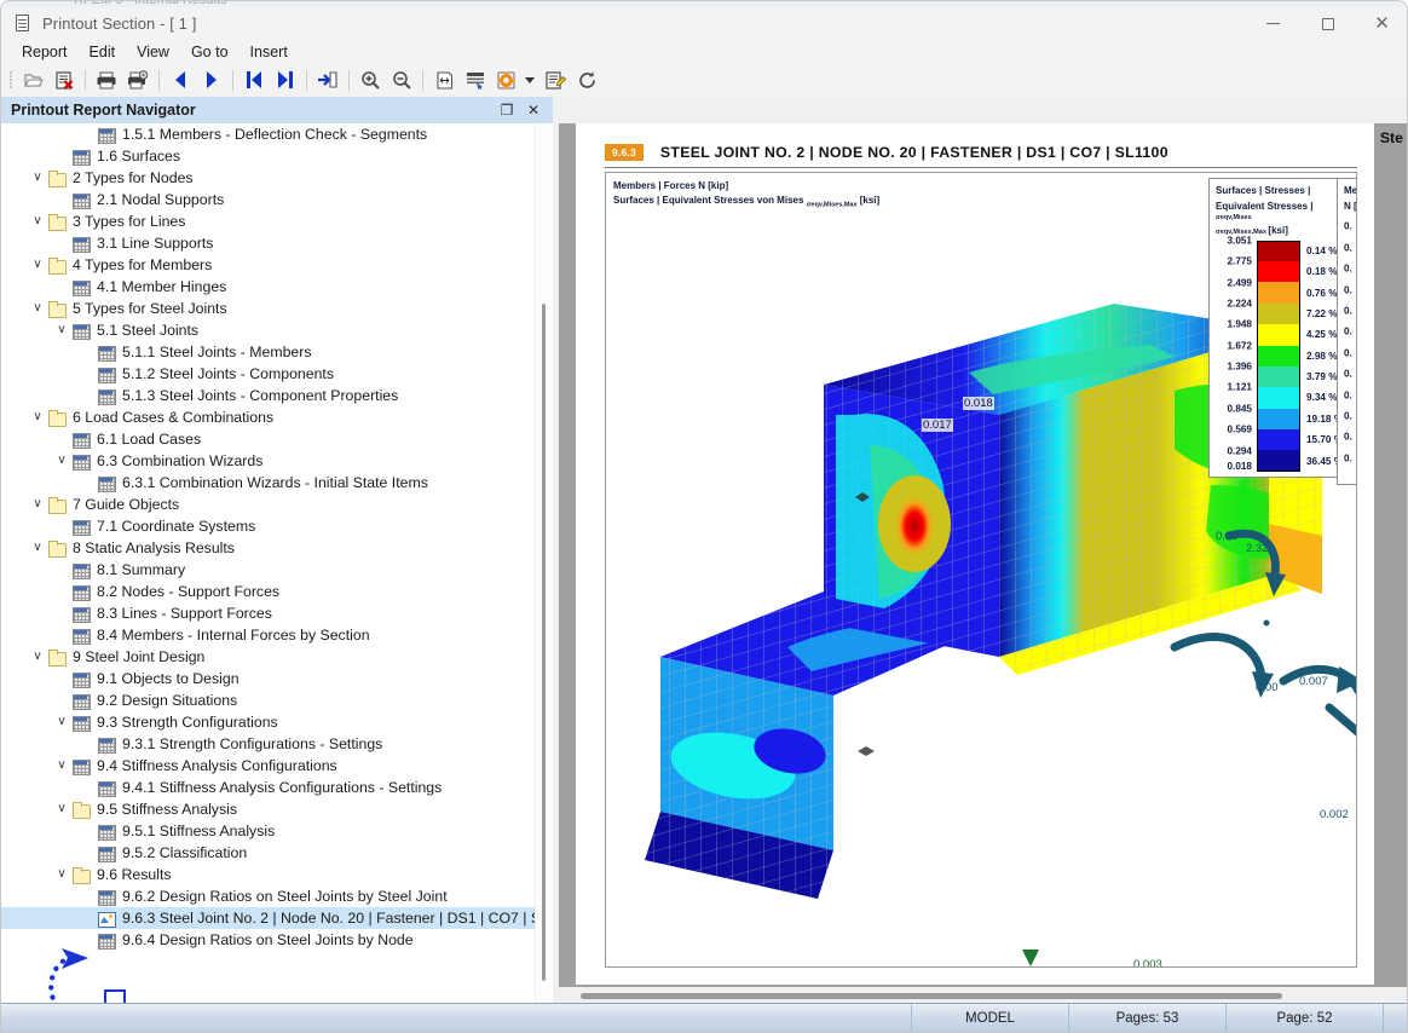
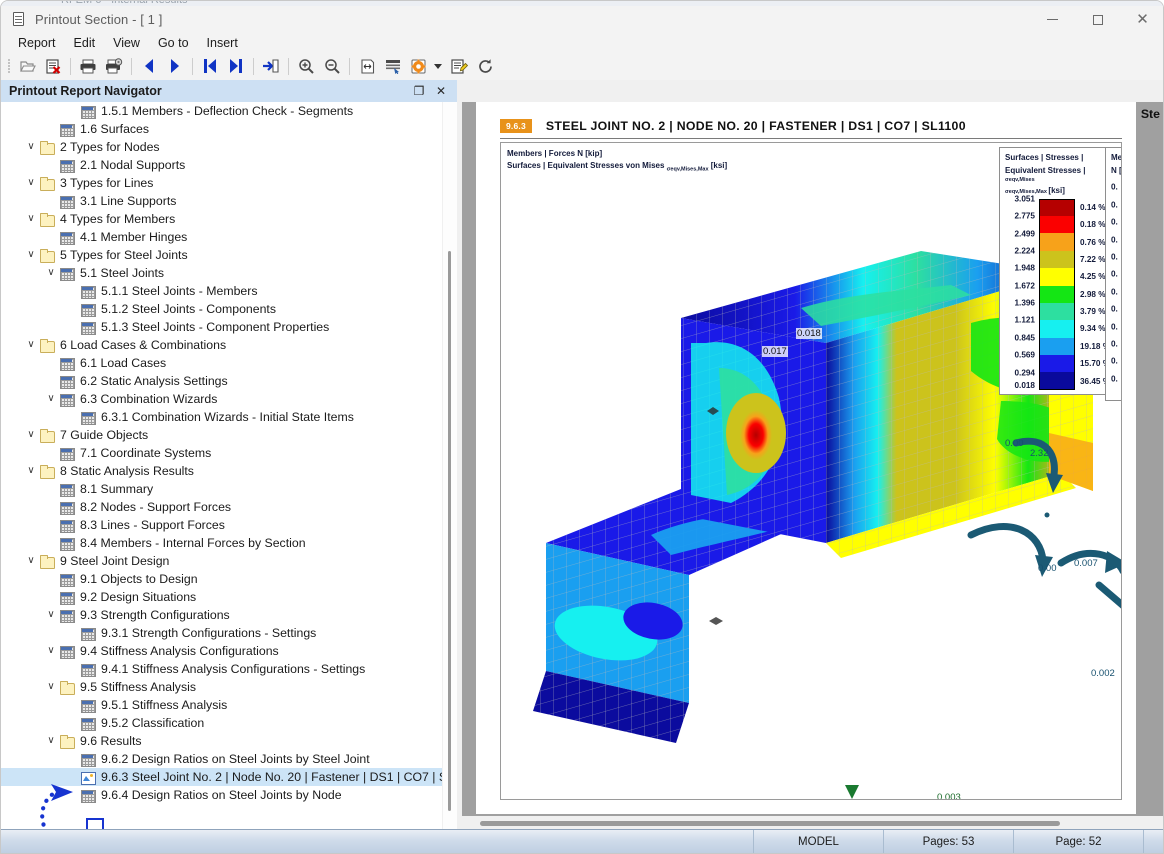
  Printout Section - [ 1 ]
  ✕
  Report
  Edit
  View
  Go to
  Insert
  Printout Report Navigator
  ❐
  ✕
  1.5.1 Members - Deflection Check - Segments
  1.6 Surfaces
  ∨
  2 Types for Nodes
  2.1 Nodal Supports
  ∨
  3 Types for Lines
  3.1 Line Supports
  ∨
  4 Types for Members
  4.1 Member Hinges
  ∨
  5 Types for Steel Joints
  ∨
  5.1 Steel Joints
  5.1.1 Steel Joints - Members
  5.1.2 Steel Joints - Components
  5.1.3 Steel Joints - Component Properties
  ∨
  6 Load Cases & Combinations
  6.1 Load Cases
+ 6.2 Static Analysis Settings
  ∨
  6.3 Combination Wizards
  6.3.1 Combination Wizards - Initial State Items
  ∨
  7 Guide Objects
  7.1 Coordinate Systems
  ∨
  8 Static Analysis Results
  8.1 Summary
  8.2 Nodes - Support Forces
  8.3 Lines - Support Forces
  8.4 Members - Internal Forces by Section
  ∨
  9 Steel Joint Design
  9.1 Objects to Design
  9.2 Design Situations
  ∨
  9.3 Strength Configurations
  9.3.1 Strength Configurations - Settings
  ∨
  9.4 Stiffness Analysis Configurations
  9.4.1 Stiffness Analysis Configurations - Settings
  ∨
  9.5 Stiffness Analysis
  9.5.1 Stiffness Analysis
  9.5.2 Classification
  ∨
  9.6 Results
  9.6.2 Design Ratios on Steel Joints by Steel Joint
  9.6.3 Steel Joint No. 2 | Node No. 20 | Fastener | DS1 | CO7 |
  9.6.4 Design Ratios on Steel Joints by Node
  9.6.3
  STEEL JOINT NO. 2 | NODE NO. 20 | FASTENER | DS1 | CO7 | SL1100
  Ste
  Members | Forces N [kip]
  Surfaces | Equivalent Stresses von Mises [ksi]
  0.018
  0.017
  0.00
  2.32
  0.00
  0.007
  0.002
  0.003
  Surfaces | Stresses |
  Equivalent Stresses |
  3.051
  0.14 %
  2.775
  0.18 %
  2.499
  0.76 %
  2.224
  7.22 %
  1.948
  4.25 %
  1.672
  2.98 %
  1.396
  3.79 %
  1.121
  9.34 %
  0.845
  19.18
  0.569
  15.70
  0.294
  36.45
  0.018
  0.
  0.
  0.
  0.
  0.
  0.
  0.
  0.
  0.
  0.
  0.
  0.
  MODEL
  Pages: 53
  Page: 52
